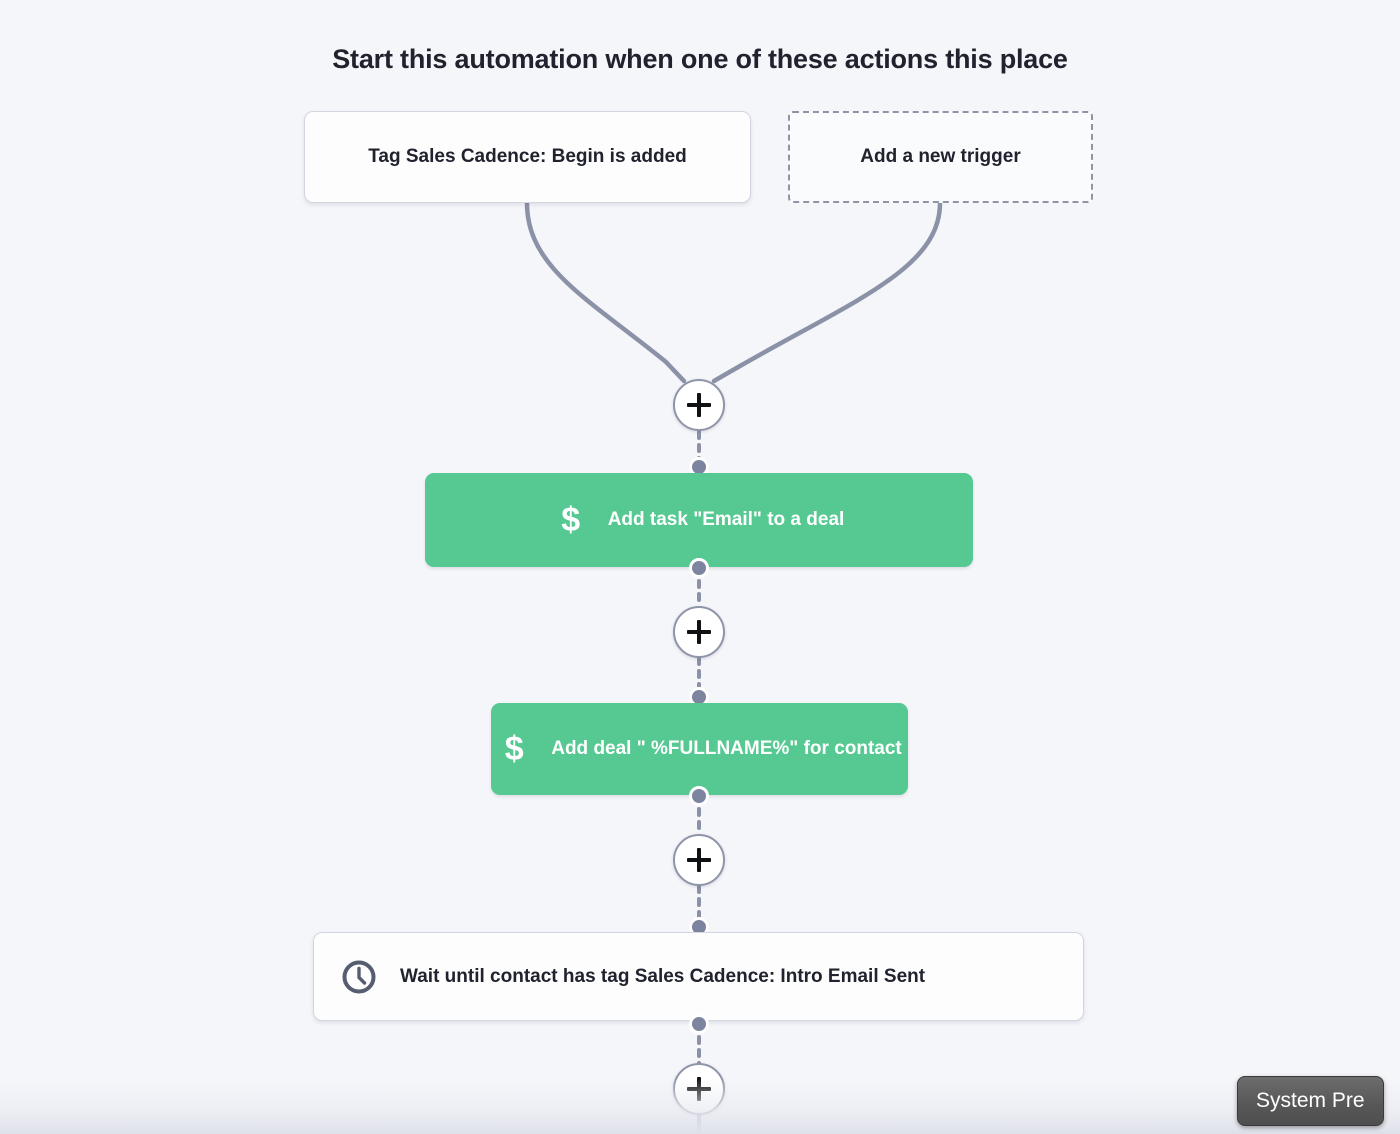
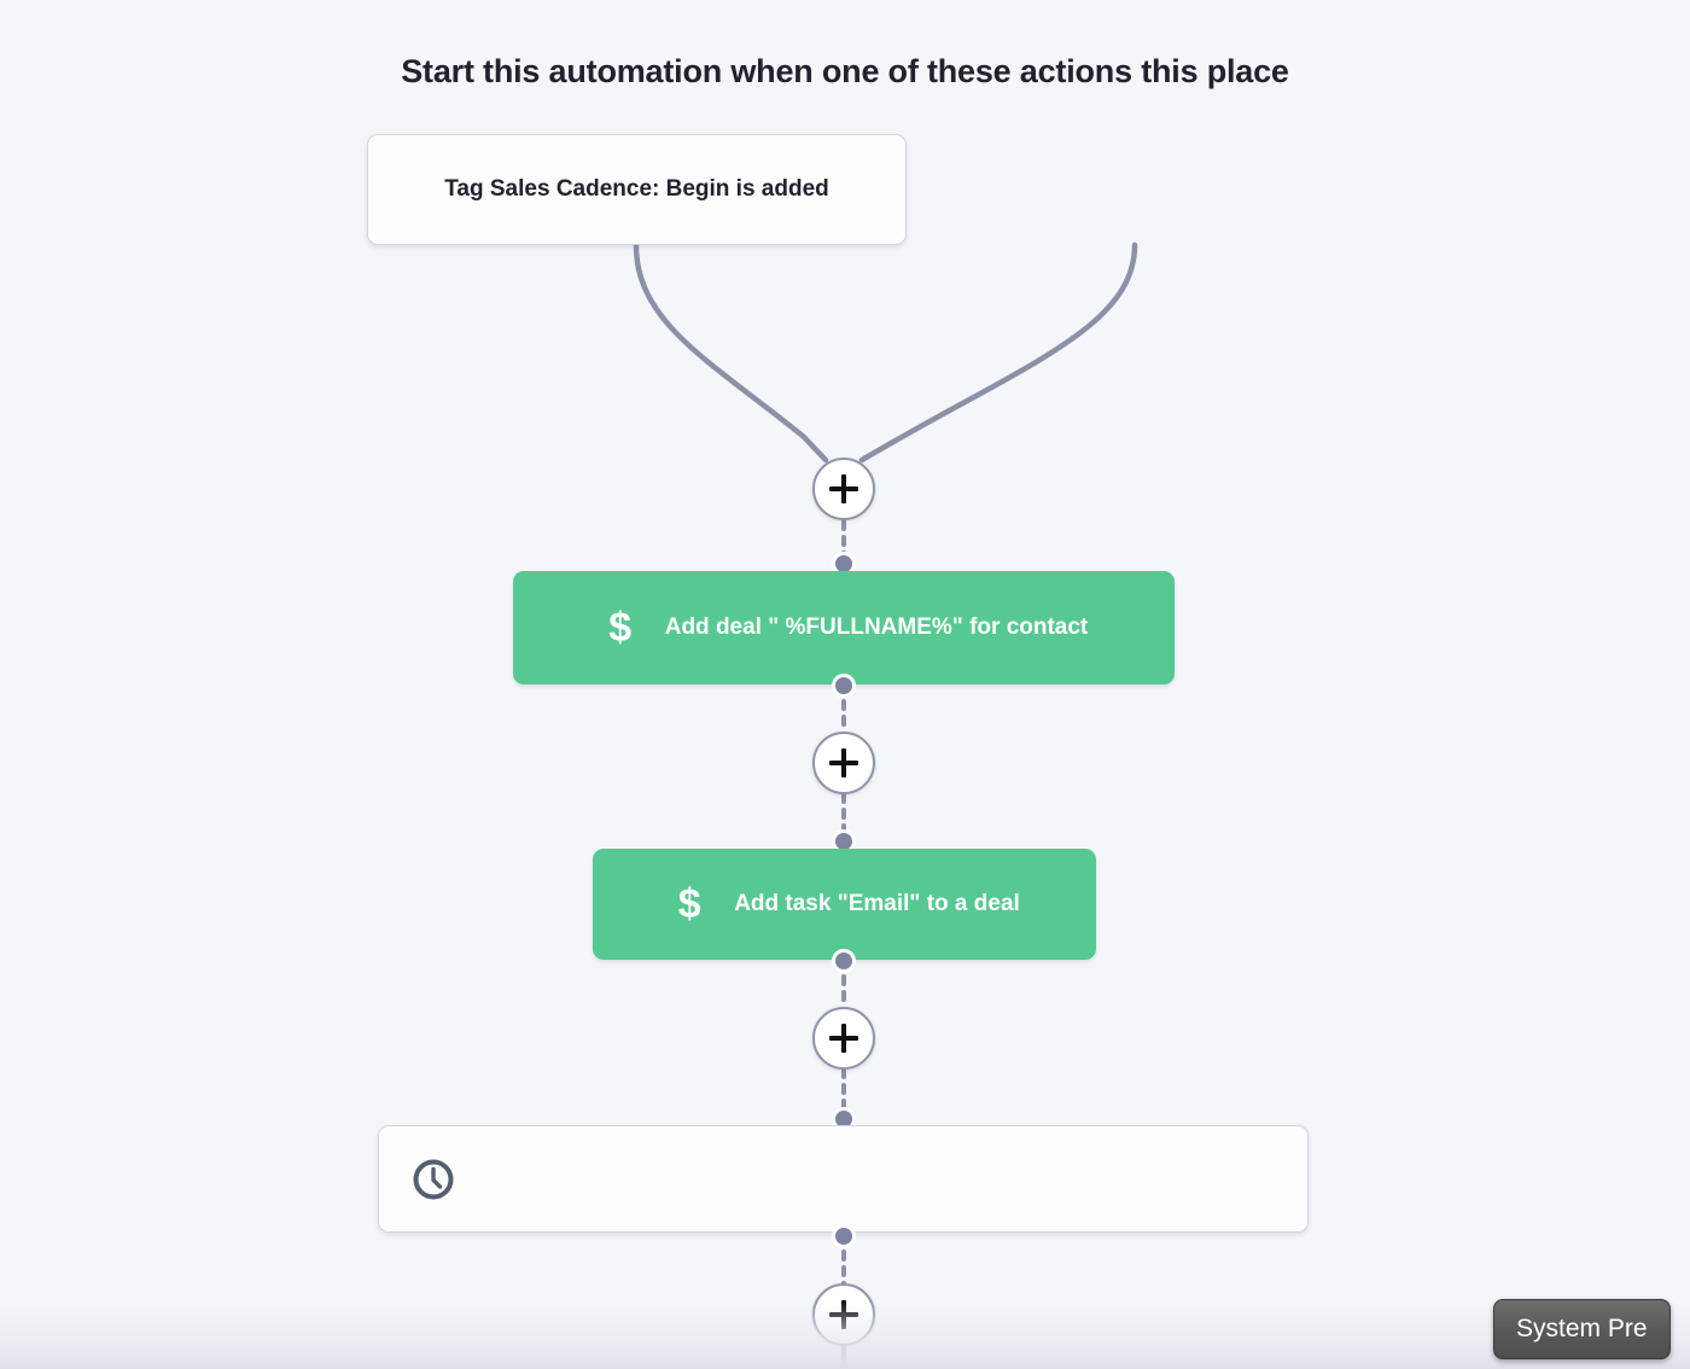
  Start this automation when one of these actions this place
  Tag Sales Cadence: Begin is added
- Add a new trigger
  $
- Add task "Email" to a deal
+ Add deal " %FULLNAME%" for contact
  $
- Add deal " %FULLNAME%" for contact
+ Add task "Email" to a deal
- Wait until contact has tag Sales Cadence: Intro Email Sent
  System Pre
